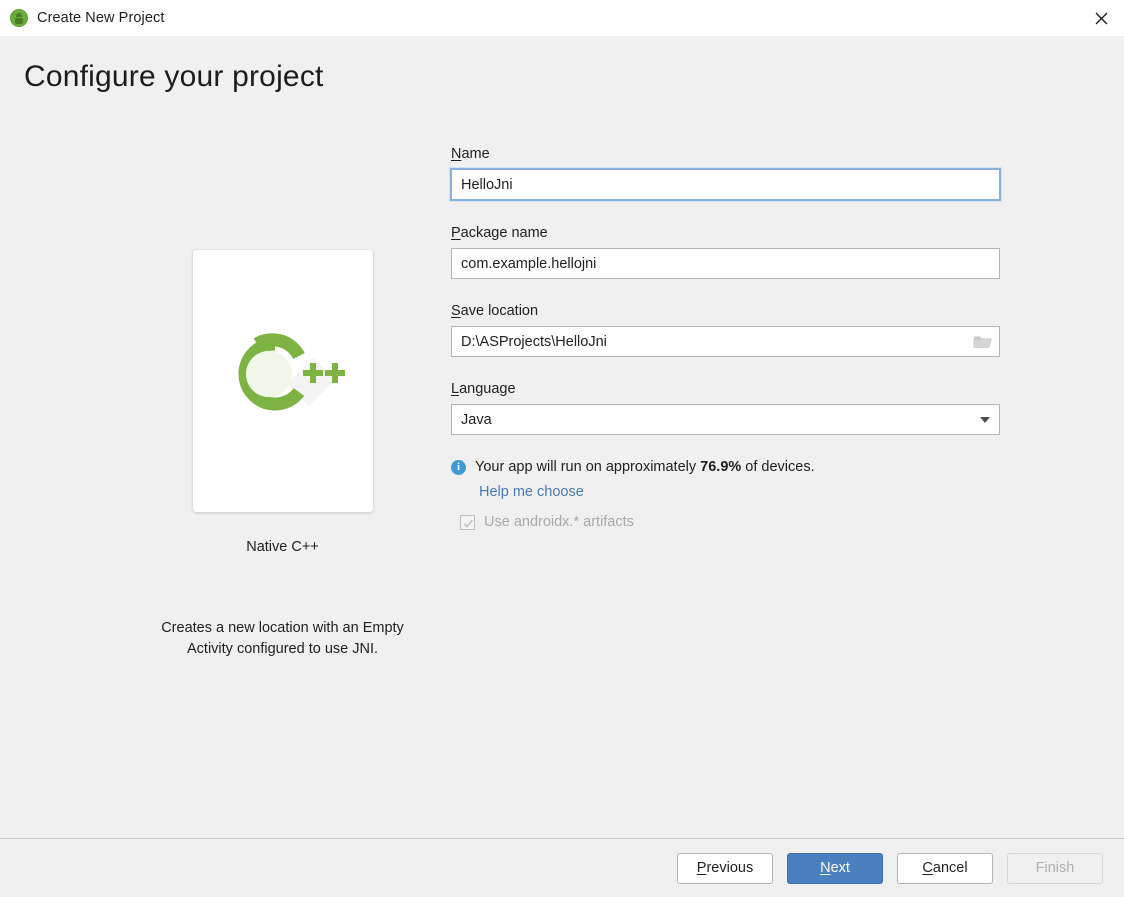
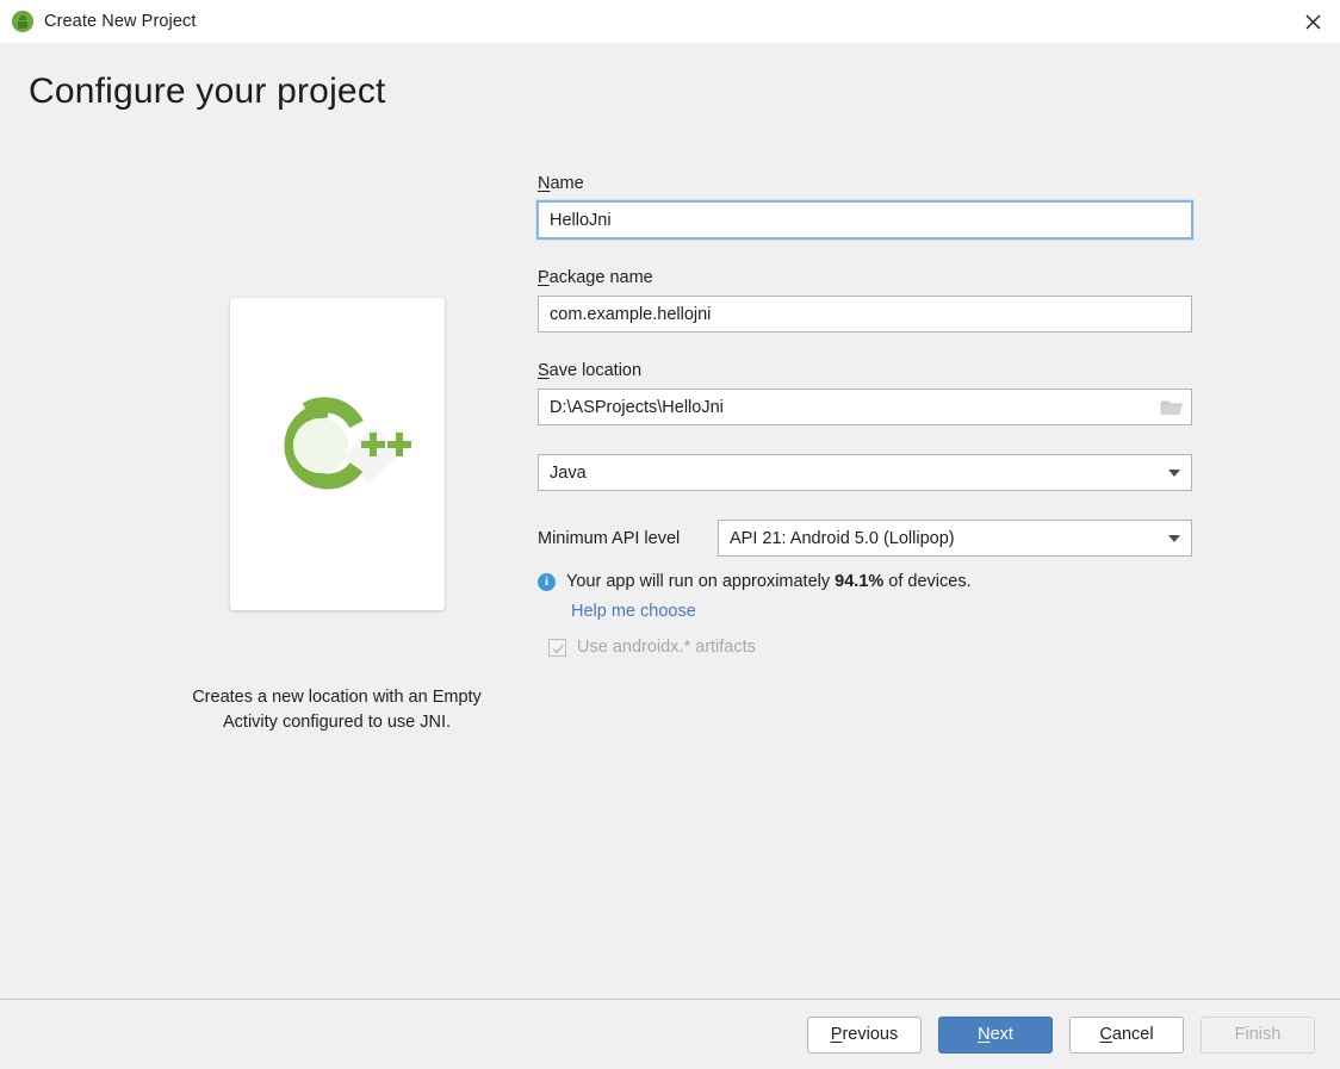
  Create New Project
  Configure your project
- Native C++
  Creates a new location with an Empty Activity configured to use JNI.
  Name
  HelloJni
  Package name
  com.example.hellojni
  Save location
  D:\ASProjects\HelloJni
- Language
  Java
+ Minimum API level
+ API 21: Android 5.0 (Lollipop)
  i
- Your app will run on approximately 76.9% of devices.
+ Your app will run on approximately 94.1% of devices.
  Help me choose
  Use androidx.* artifacts
  P
  revious
  N
  ext
  C
  ancel
  Finish
